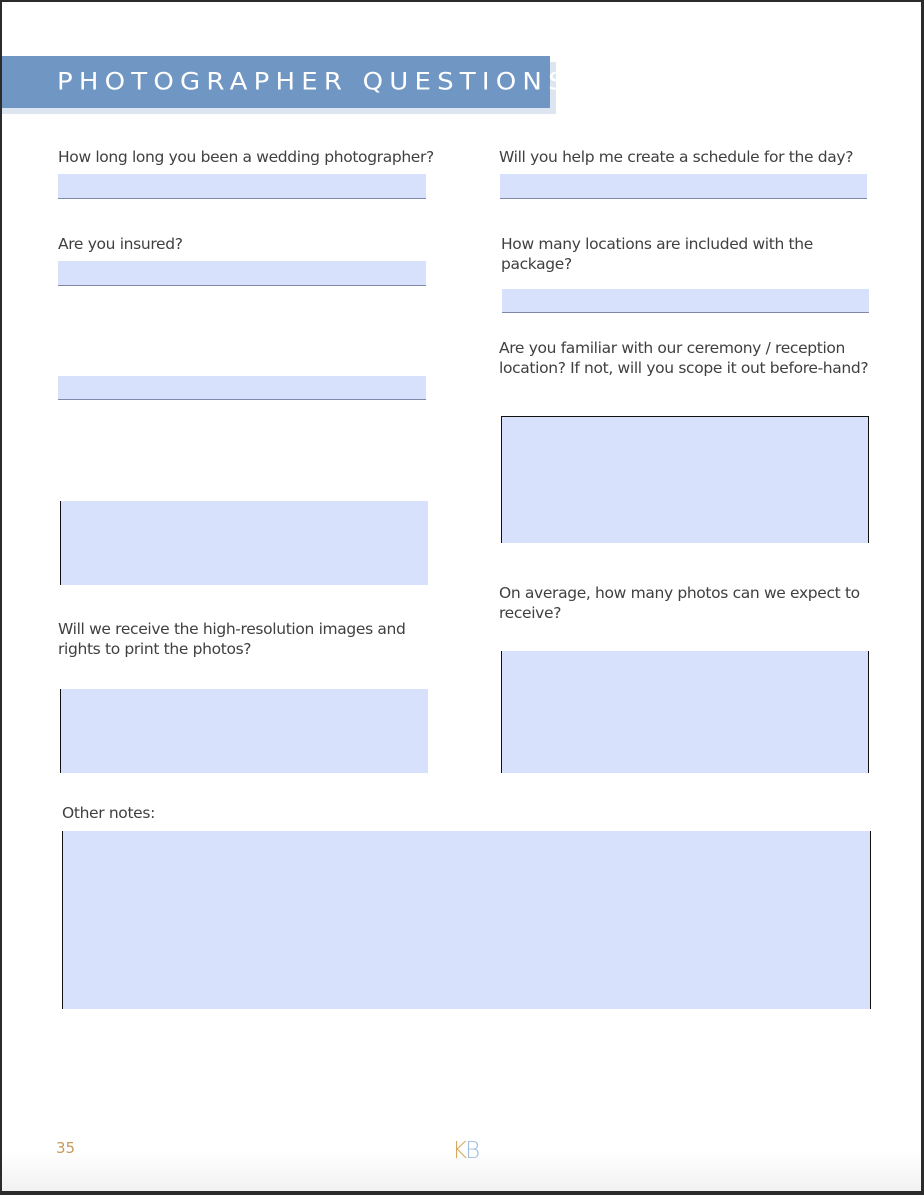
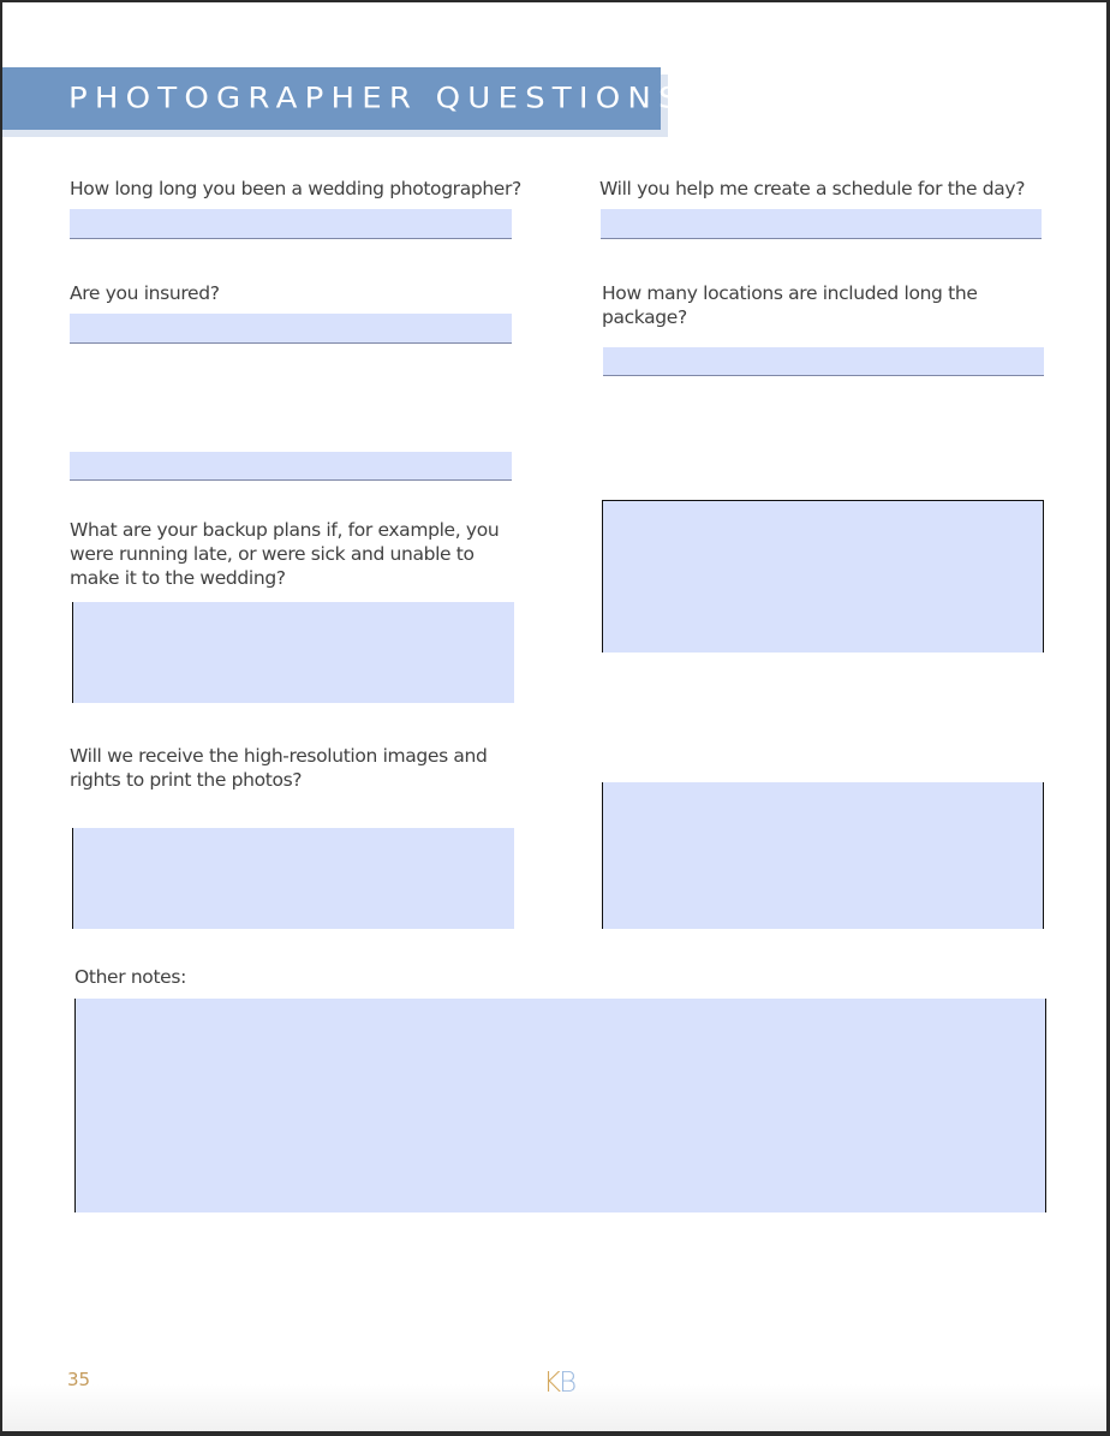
  PHOTOGRAPHER QUESTIONS
  How long long you been a wedding photographer?
  Are you insured?
+ What are your backup plans if, for example, you were running late, or were sick and unable to make it to the wedding?
  Will we receive the high-resolution images and rights to print the photos?
  Will you help me create a schedule for the day?
- How many locations are included with the package?
+ How many locations are included long the package?
- Are you familiar with our ceremony / reception location? If not, will you scope it out before-hand?
- On average, how many photos can we expect to receive?
  Other notes:
  35
  KB
